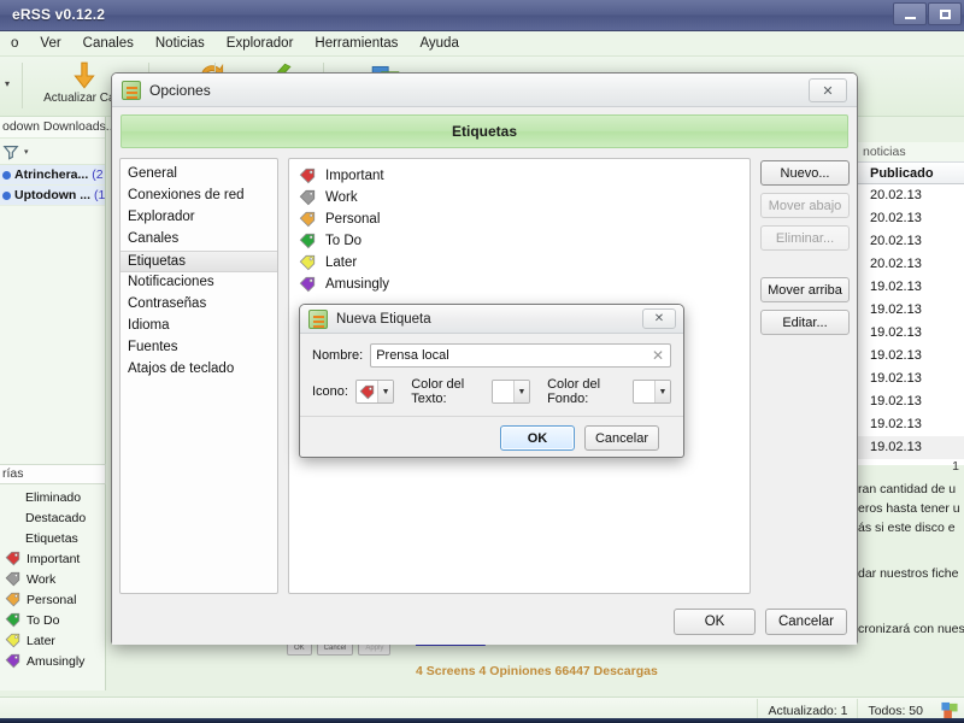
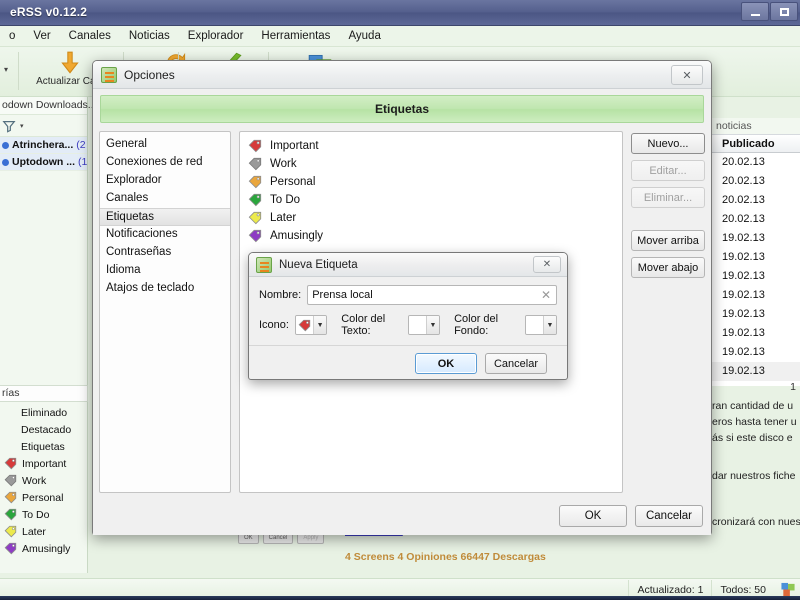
  eRSS v0.12.2
  o
  Ver
  Canales
  Noticias
  Explorador
  Herramientas
  Ayuda
  ▾
  Actualizar C
  odown Downloads.
  Atrinchera...
  (2
  Uptodown ...
  (1
  rías
  Eliminado
  Destacado
  Etiquetas
  Important
  Work
  Personal
  To Do
  Later
  Amusingly
  noticias
  Publicado
  20.02.13
  20.02.13
  20.02.13
  20.02.13
  19.02.13
  19.02.13
  19.02.13
  19.02.13
  19.02.13
  19.02.13
  19.02.13
  19.02.13
  1
  ran cantidad de u
  eros hasta tener u
  ás si este disco e
  dar nuestros fiche
  cronizará con nues
  4 Screens 4 Opiniones 66447 Descargas
  Actualizado: 1
  Todos: 50
  Opciones
  ✕
  Etiquetas
  General
  Conexiones de red
  Explorador
  Canales
  Etiquetas
  Notificaciones
  Contraseñas
  Idioma
- Fuentes
  Atajos de teclado
  Important
  Work
  Personal
  To Do
  Later
  Amusingly
  Nuevo...
- Mover abajo
+ Editar...
  Eliminar...
  Mover arriba
- Editar...
+ Mover abajo
  OK
  Cancelar
  Nueva Etiqueta
  ✕
  Nombre:
  Prensa local
  ✕
  Icono:
  Color del Texto:
  Color del Fondo:
  OK
  Cancelar
